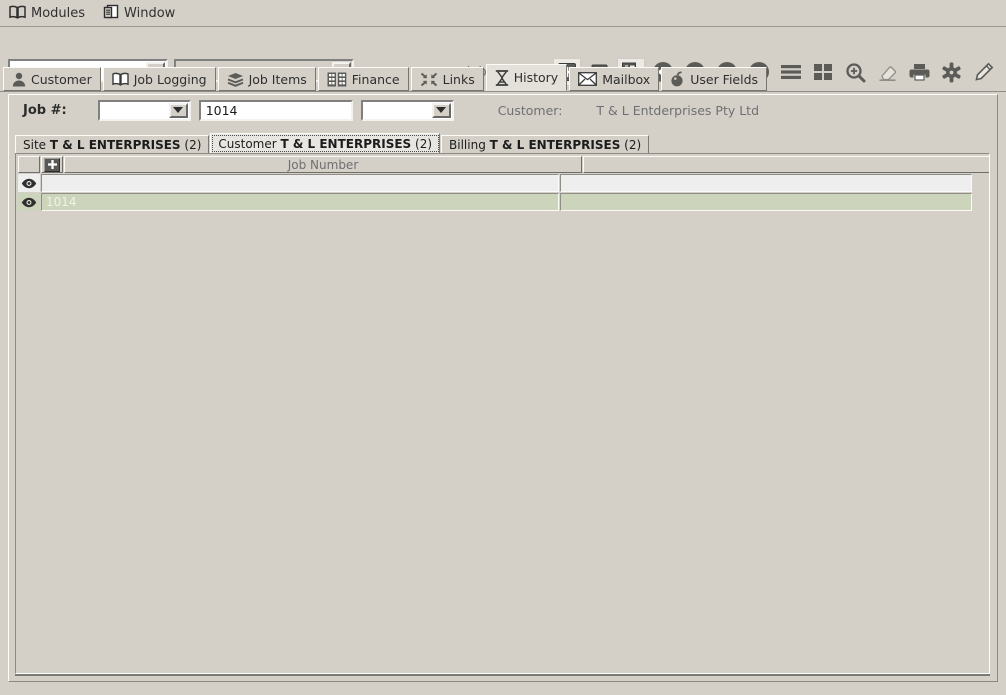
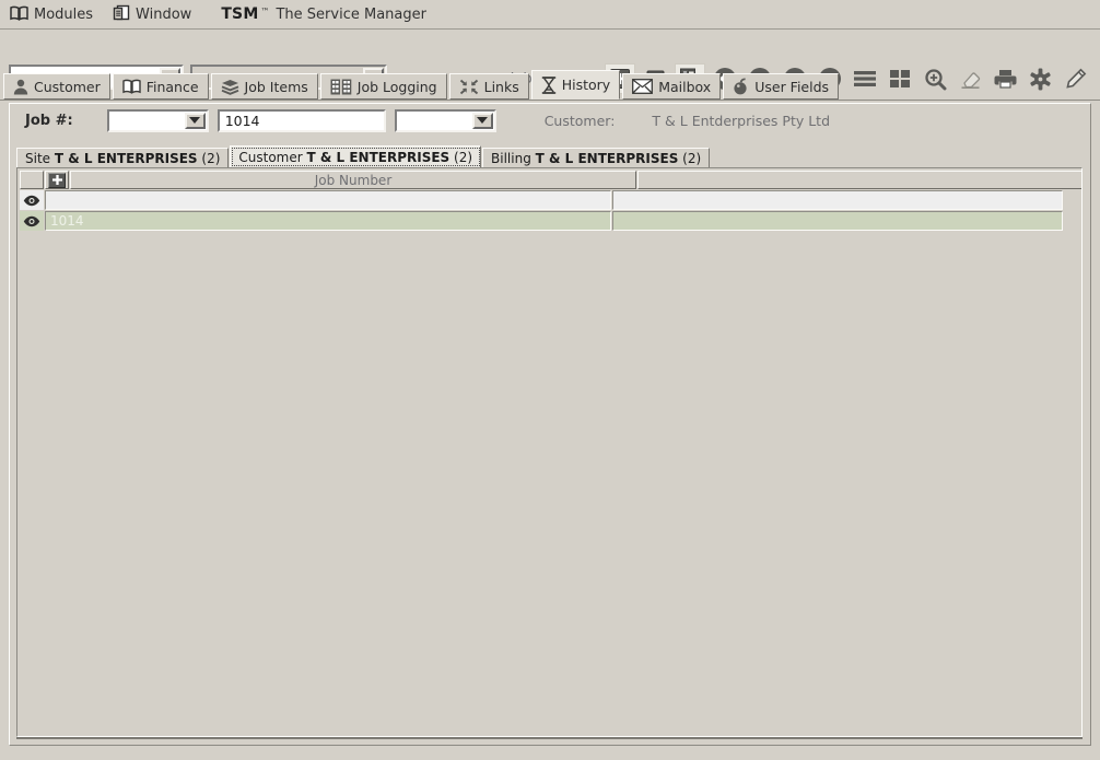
  Modules
  Window
+ TSM
+ ™
+ The Service Manager
  Customer
- Job Logging
+ Finance
  Job Items
- Finance
+ Job Logging
  Links
  History
  Mailbox
  User Fields
  Job #:
  1014
  Customer:
  T & L Entderprises Pty Ltd
  Site
  T & L ENTERPRISES
  (2)
  Customer
  T & L ENTERPRISES
  (2)
  Billing
  T & L ENTERPRISES
  (2)
  Job Number
  1014
